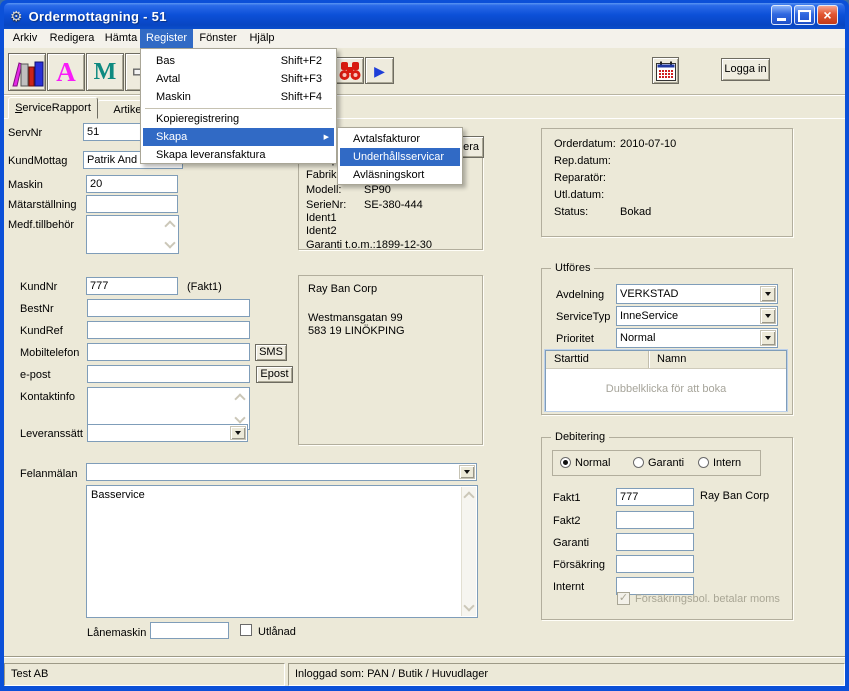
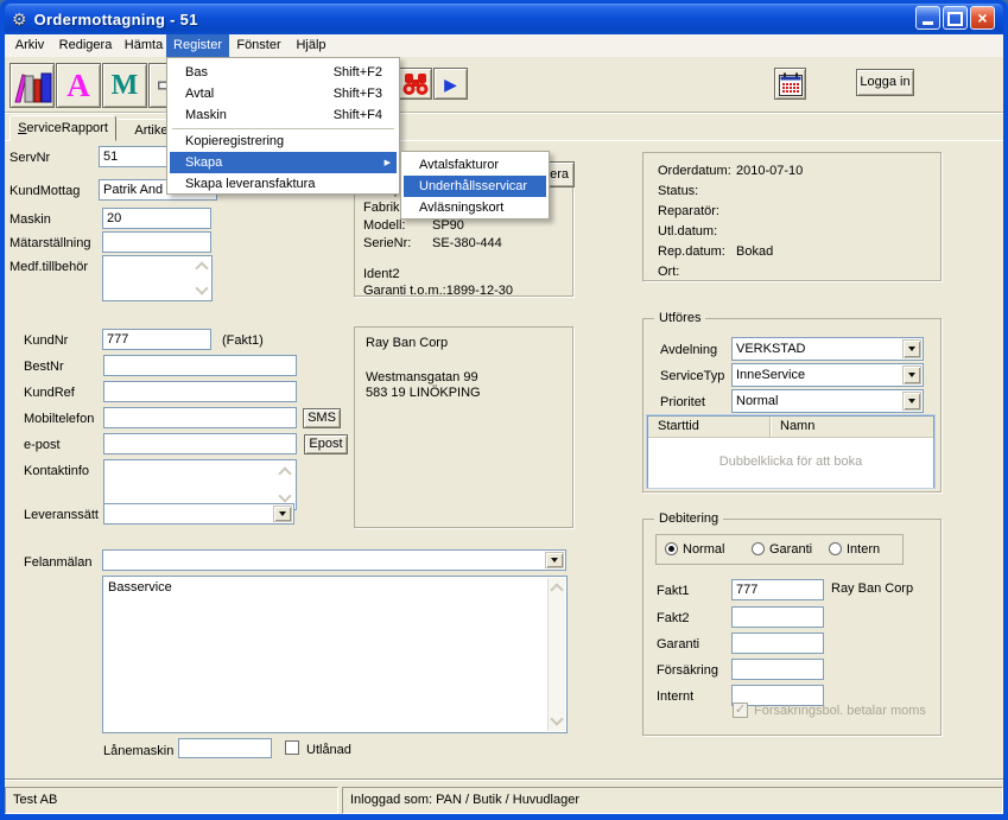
  ⚙
  Ordermottagning - 51
  ×
  Arkiv
  Redigera
  Hämta
  Register
  Fönster
  Hjälp
  A
  M
  ▶
  Logga in
  Artike
  ServiceRapport
  ServNr
  51
  KundMottag
  Patrik And
  Maskin
  20
  Mätarställning
  Medf.tillbehör
  Modell: SP90
  SerieNr: SE-380-444
- Ident1
  Ident2
  Garanti t.o.m.:1899-12-30
  era
  Orderdatum: 2010-07-10
- Rep.datum:
+ Status:
  Reparatör:
  Utl.datum:
- Status: Bokad
+ Rep.datum: Bokad
+ Ort:
  KundNr
  777
  (Fakt1)
  BestNr
  KundRef
  Mobiltelefon
  SMS
  e-post
  Epost
  Kontaktinfo
  Leveranssätt
  Ray Ban Corp
  Westmansgatan 99
  583 19 LINÖKPING
  Utföres
  Avdelning
  VERKSTAD
  ServiceTyp
  InneService
  Prioritet
  Normal
  Starttid
  Namn
  Dubbelklicka för att boka
  Debitering
  Normal
  Garanti
  Intern
  Fakt1
  777
  Ray Ban Corp
  Fakt2
  Garanti
  Försäkring
  Internt
  ✓
  Försäkringsbol. betalar moms
  Felanmälan
  Basservice
  Lånemaskin
  Utlånad
  Test AB
  Inloggad som: PAN / Butik / Huvudlager
  Bas
  Shift+F2
  Avtal
  Shift+F3
  Maskin
  Shift+F4
  Kopieregistrering
  Skapa
  Skapa leveransfaktura
  Avtalsfakturor
  Underhållsservicar
  Avläsningskort
